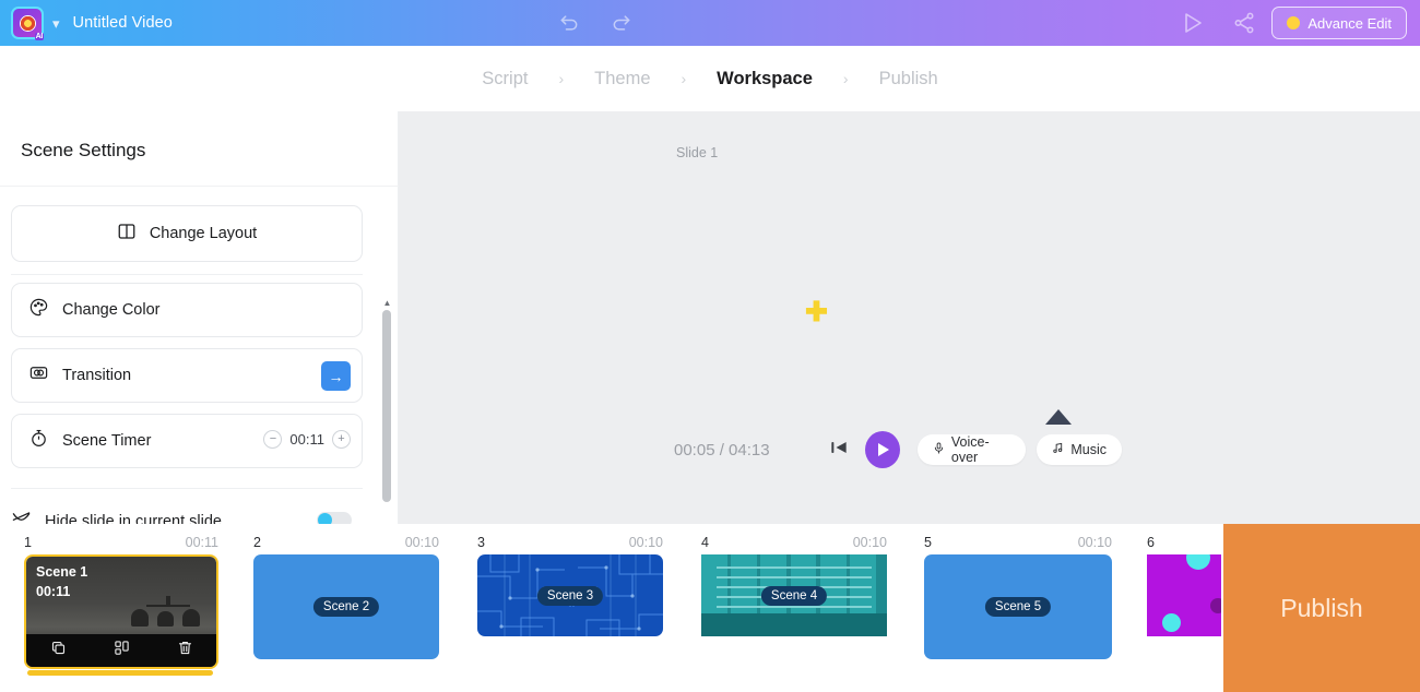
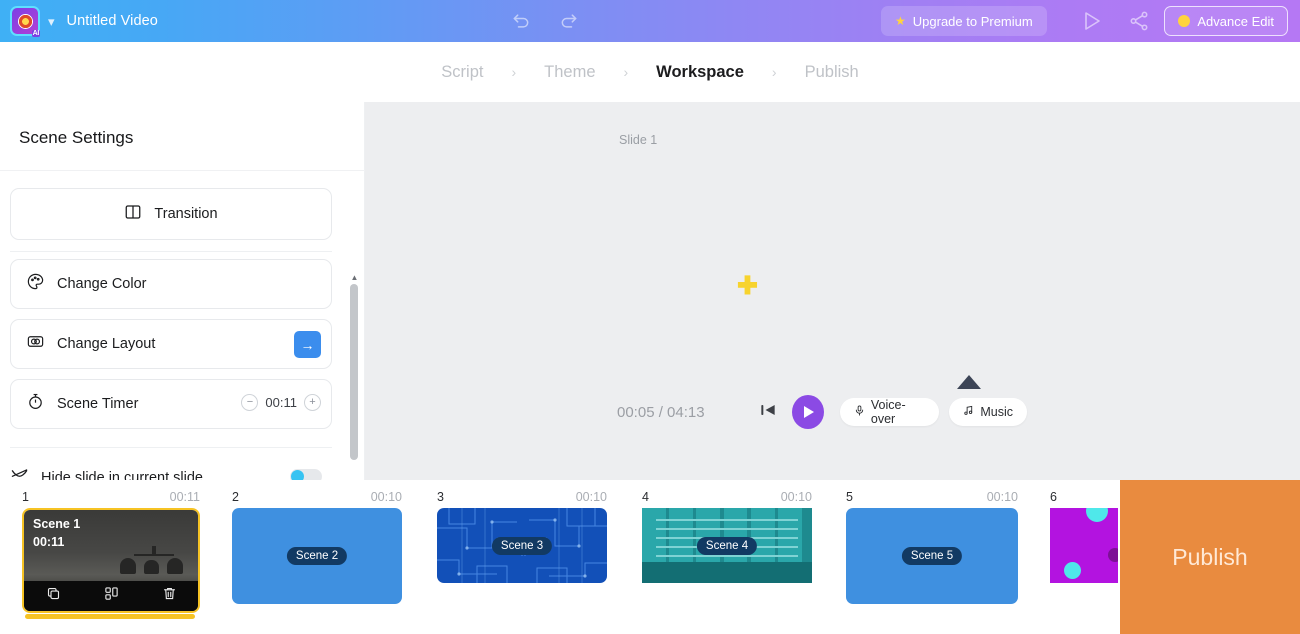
  ▾
  Untitled Video
+ ★
+ Upgrade to Premium
  Advance Edit
  Script
  ›
  Theme
  ›
  Workspace
  ›
  Publish
  Scene Settings
- Change Layout
+ Transition
  Change Color
- Transition
+ Change Layout
  →
  Scene Timer
  −
  00:11
  +
  Hide slide in current slide
  ▲
  Slide 1
  ✚
  00:05 / 04:13
  Voice-over
  Music
  1
  00:11
  Scene 1
  00:11
  2
  00:10
  Scene 2
  3
  00:10
  Scene 3
  4
  00:10
  Scene 4
  5
  00:10
  Scene 5
  6
  Publish
